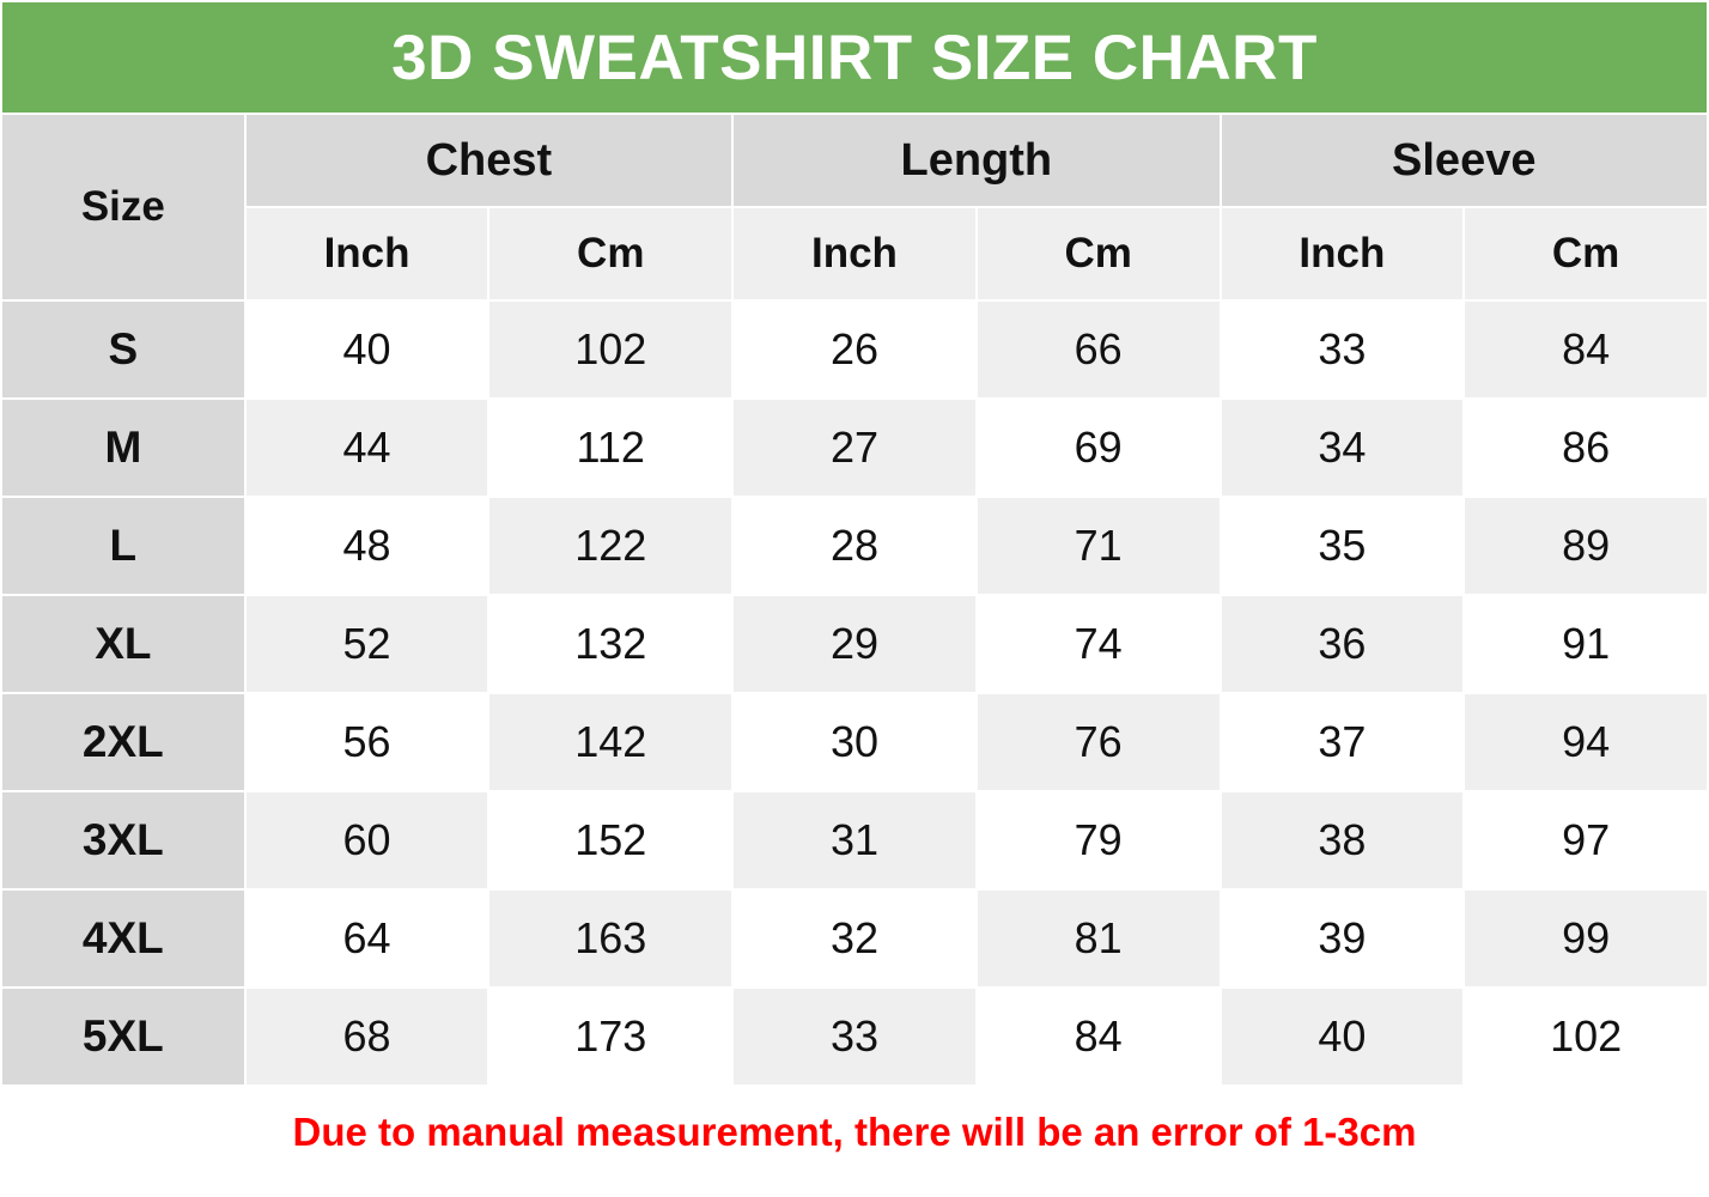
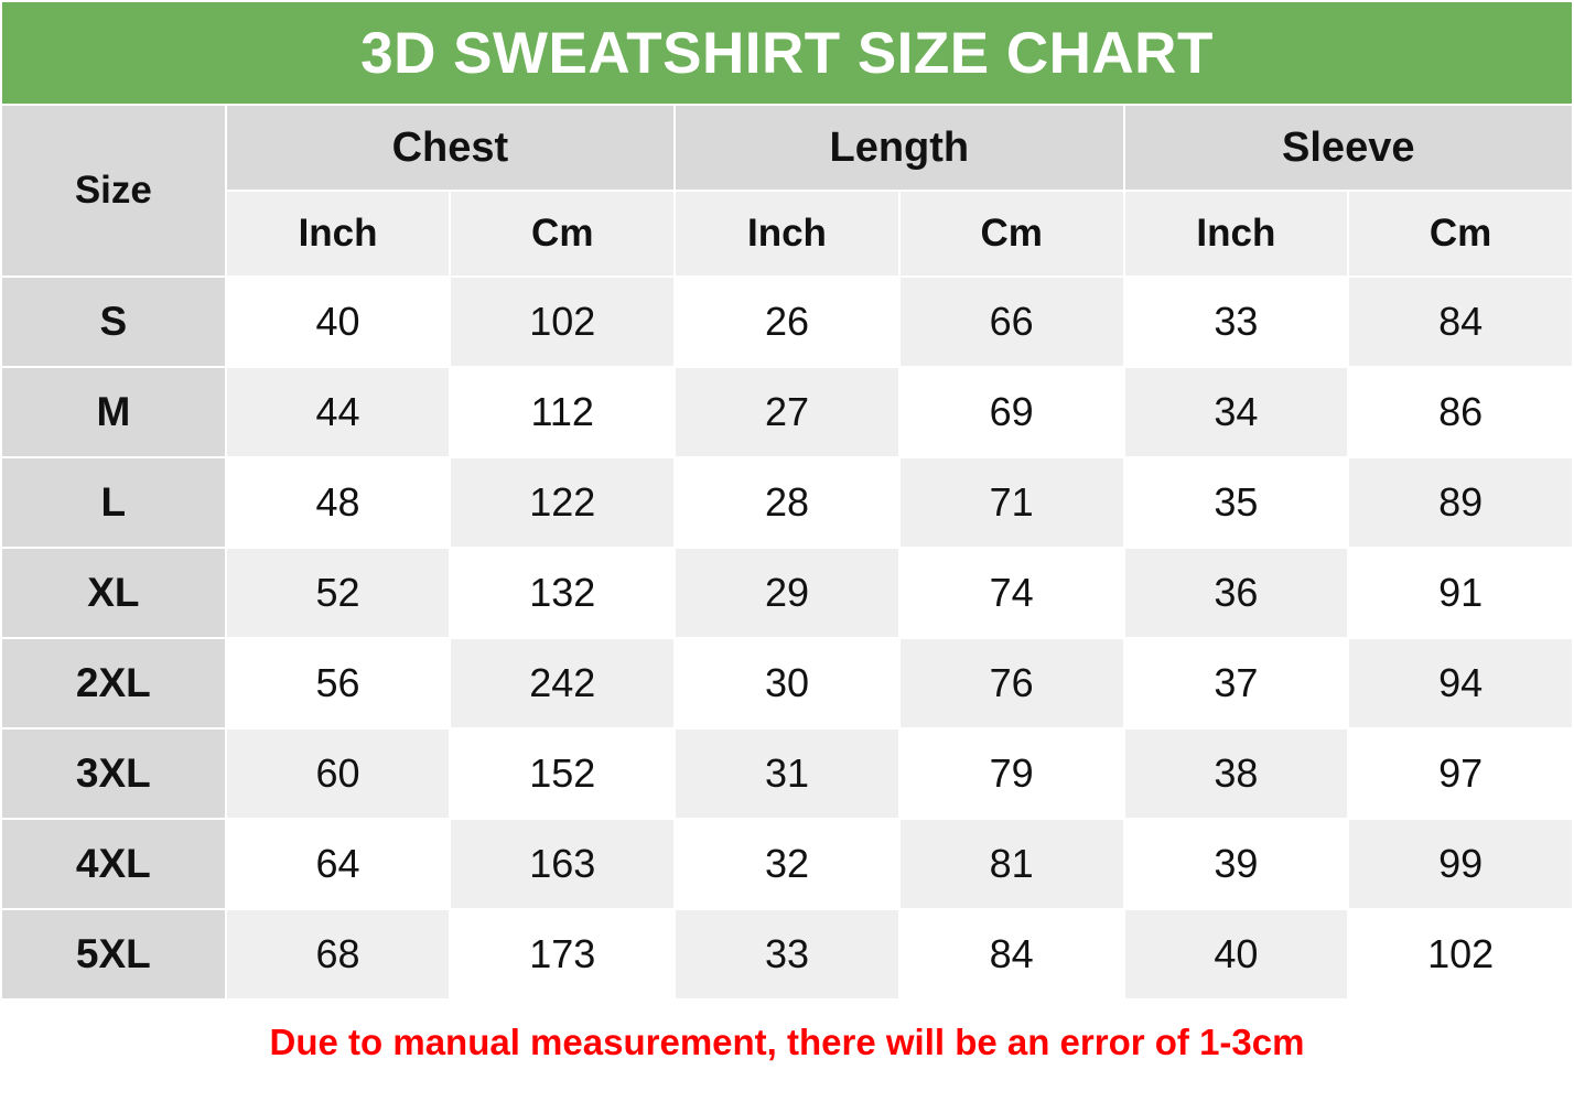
  3D SWEATSHIRT SIZE CHART
  Size	Chest	Length	Sleeve
  Inch	Cm	Inch	Cm	Inch	Cm
  S	40	102	26	66	33	84
  M	44	112	27	69	34	86
  L	48	122	28	71	35	89
  XL	52	132	29	74	36	91
- 2XL	56	142	30	76	37	94
+ 2XL	56	242	30	76	37	94
  3XL	60	152	31	79	38	97
  4XL	64	163	32	81	39	99
  5XL	68	173	33	84	40	102
  Due to manual measurement, there will be an error of 1-3cm
